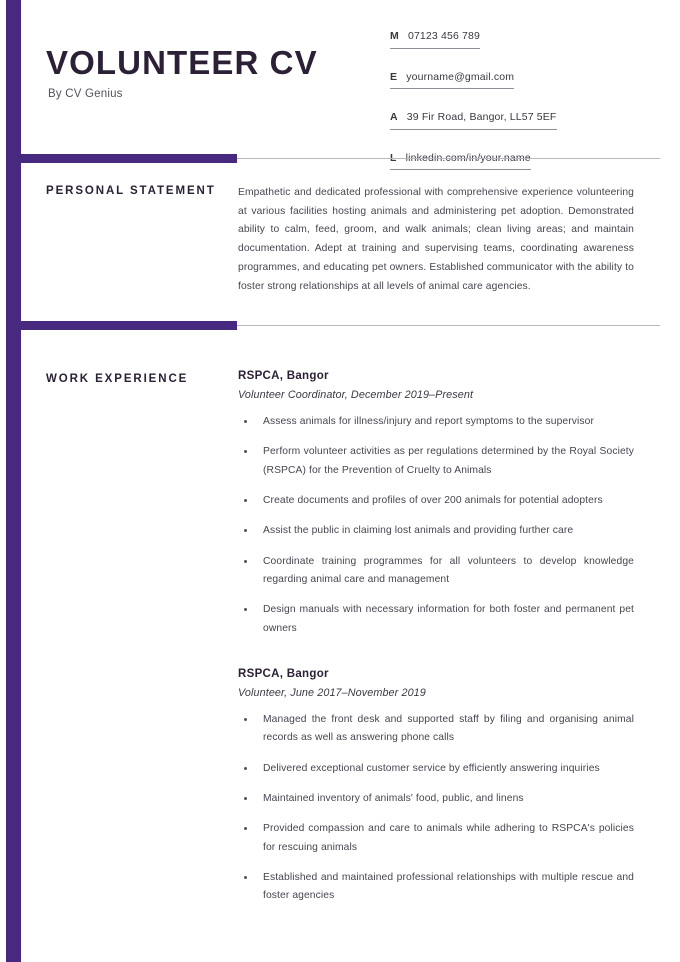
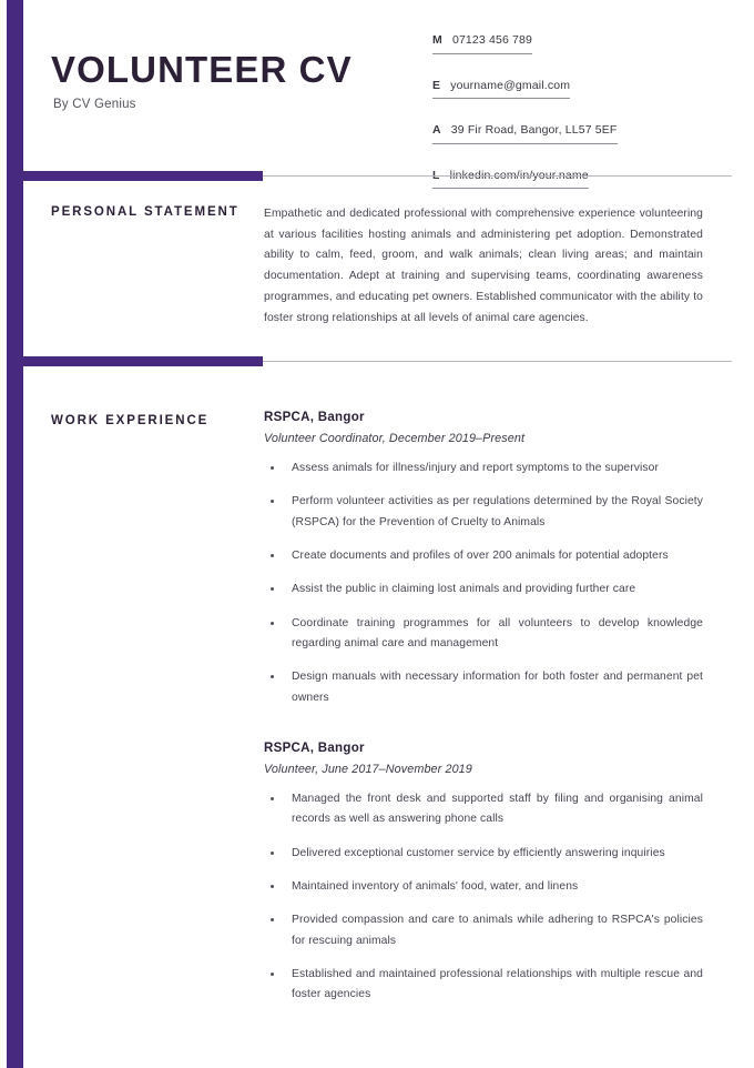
  VOLUNTEER CV
  By CV Genius
  M 07123 456 789
  E yourname@gmail.com
  A 39 Fir Road, Bangor, LL57 5EF
  PERSONAL STATEMENT
  Empathetic and dedicated professional with comprehensive experience volunteering at various facilities hosting animals and administering pet adoption. Demonstrated ability to calm, feed, groom, and walk animals; clean living areas; and maintain documentation. Adept at training and supervising teams, coordinating awareness programmes, and educating pet owners. Established communicator with the ability to foster strong relationships at all levels of animal care agencies.
  WORK EXPERIENCE
  RSPCA, Bangor
  Volunteer Coordinator, December 2019–Present
  Assess animals for illness/injury and report symptoms to the supervisor
  Perform volunteer activities as per regulations determined by the Royal Society (RSPCA) for the Prevention of Cruelty to Animals
  Create documents and profiles of over 200 animals for potential adopters
  Assist the public in claiming lost animals and providing further care
  Coordinate training programmes for all volunteers to develop knowledge regarding animal care and management
  Design manuals with necessary information for both foster and permanent pet owners
  RSPCA, Bangor
  Volunteer, June 2017–November 2019
  Managed the front desk and supported staff by filing and organising animal records as well as answering phone calls
  Delivered exceptional customer service by efficiently answering inquiries
- Maintained inventory of animals' food, public, and linens
+ Maintained inventory of animals' food, water, and linens
  Provided compassion and care to animals while adhering to RSPCA's policies for rescuing animals
  Established and maintained professional relationships with multiple rescue and foster agencies
